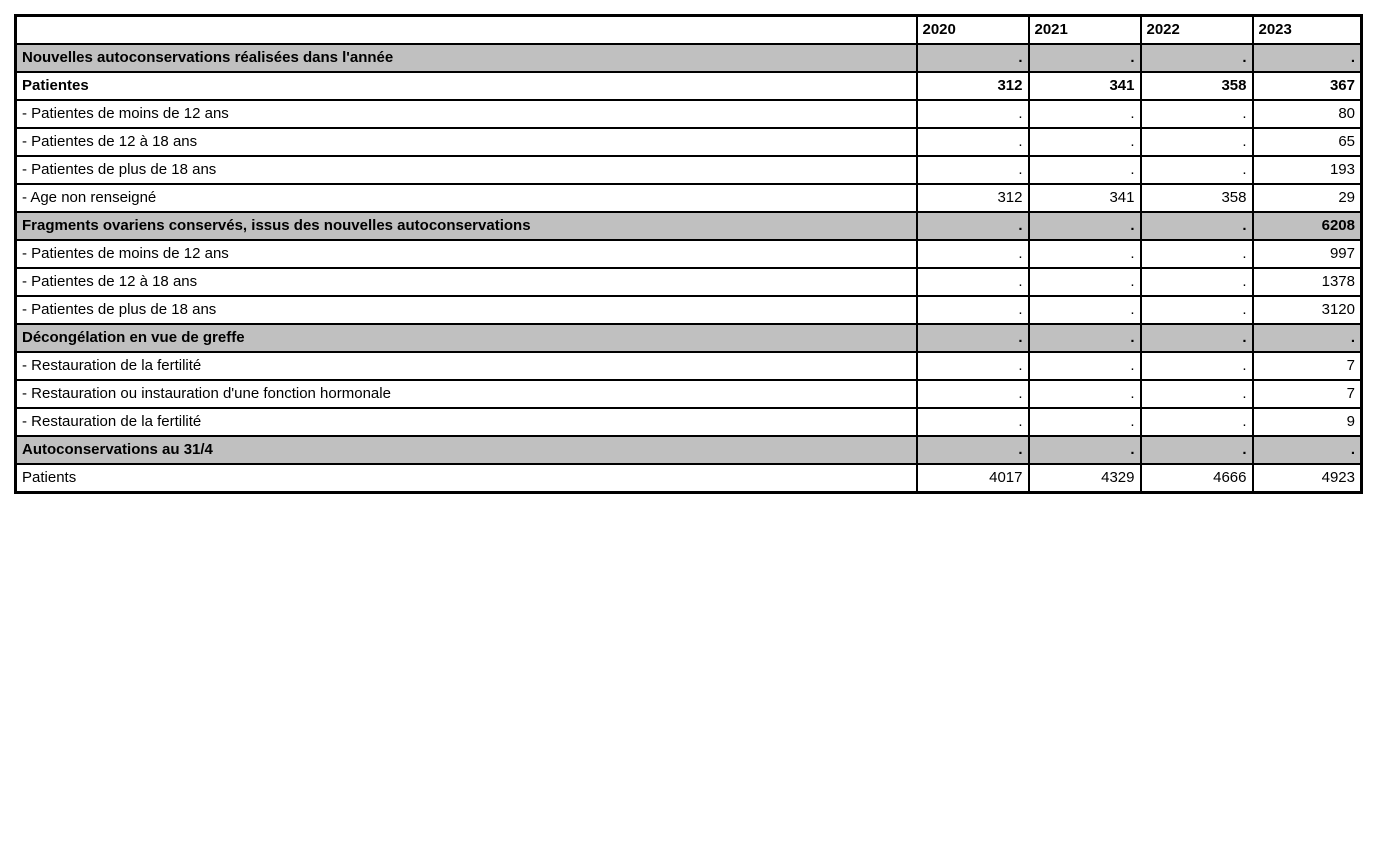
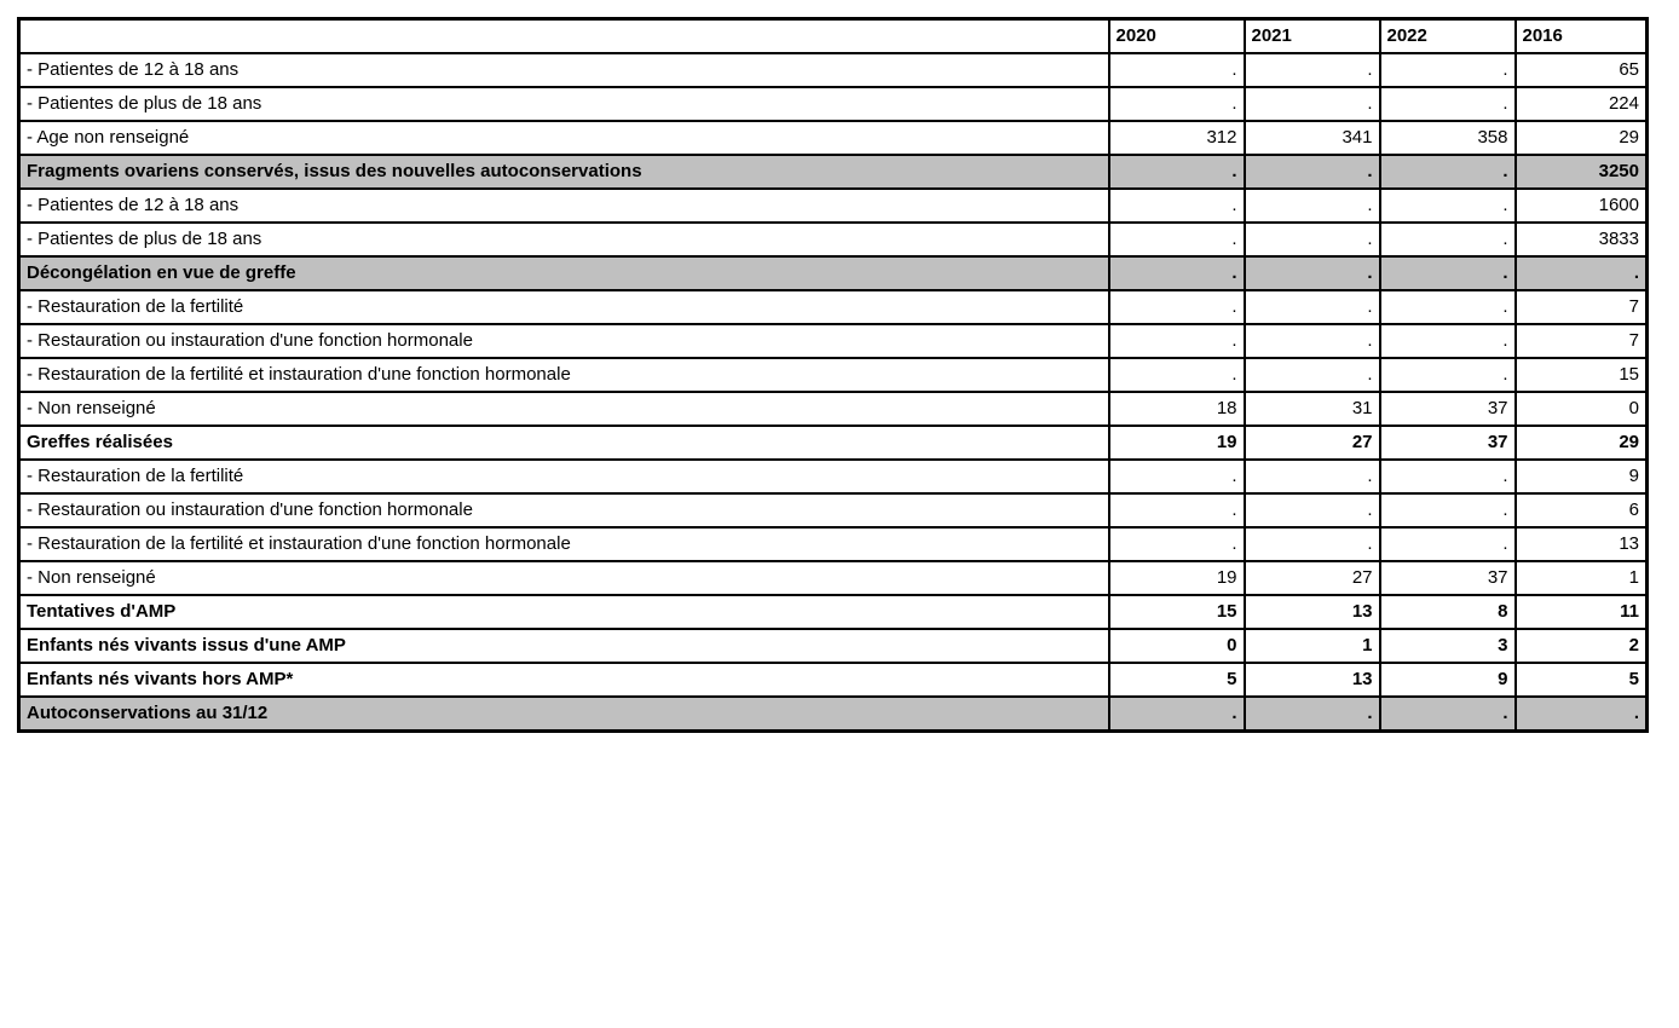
- 	2020	2021	2022	2023
+ 	2020	2021	2022	2016
- Nouvelles autoconservations réalisées dans l'année	.	.	.	.
- Patientes	312	341	358	367
- - Patientes de moins de 12 ans	.	.	.	80
  - Patientes de 12 à 18 ans	.	.	.	65
- - Patientes de plus de 18 ans	.	.	.	193
+ - Patientes de plus de 18 ans	.	.	.	224
  - Age non renseigné	312	341	358	29
- Fragments ovariens conservés, issus des nouvelles autoconservations	.	.	.	6208
+ Fragments ovariens conservés, issus des nouvelles autoconservations	.	.	.	3250
- - Patientes de moins de 12 ans	.	.	.	997
- - Patientes de 12 à 18 ans	.	.	.	1378
+ - Patientes de 12 à 18 ans	.	.	.	1600
- - Patientes de plus de 18 ans	.	.	.	3120
+ - Patientes de plus de 18 ans	.	.	.	3833
  Décongélation en vue de greffe	.	.	.	.
  - Restauration de la fertilité	.	.	.	7
  - Restauration ou instauration d'une fonction hormonale	.	.	.	7
+ - Restauration de la fertilité et instauration d'une fonction hormonale	.	.	.	15
+ - Non renseigné	18	31	37	0
+ Greffes réalisées	19	27	37	29
  - Restauration de la fertilité	.	.	.	9
+ - Restauration ou instauration d'une fonction hormonale	.	.	.	6
+ - Restauration de la fertilité et instauration d'une fonction hormonale	.	.	.	13
+ - Non renseigné	19	27	37	1
+ Tentatives d'AMP	15	13	8	11
+ Enfants nés vivants issus d'une AMP	0	1	3	2
+ Enfants nés vivants hors AMP*	5	13	9	5
- Autoconservations au 31/4	.	.	.	.
+ Autoconservations au 31/12	.	.	.	.
- Patients	4017	4329	4666	4923
